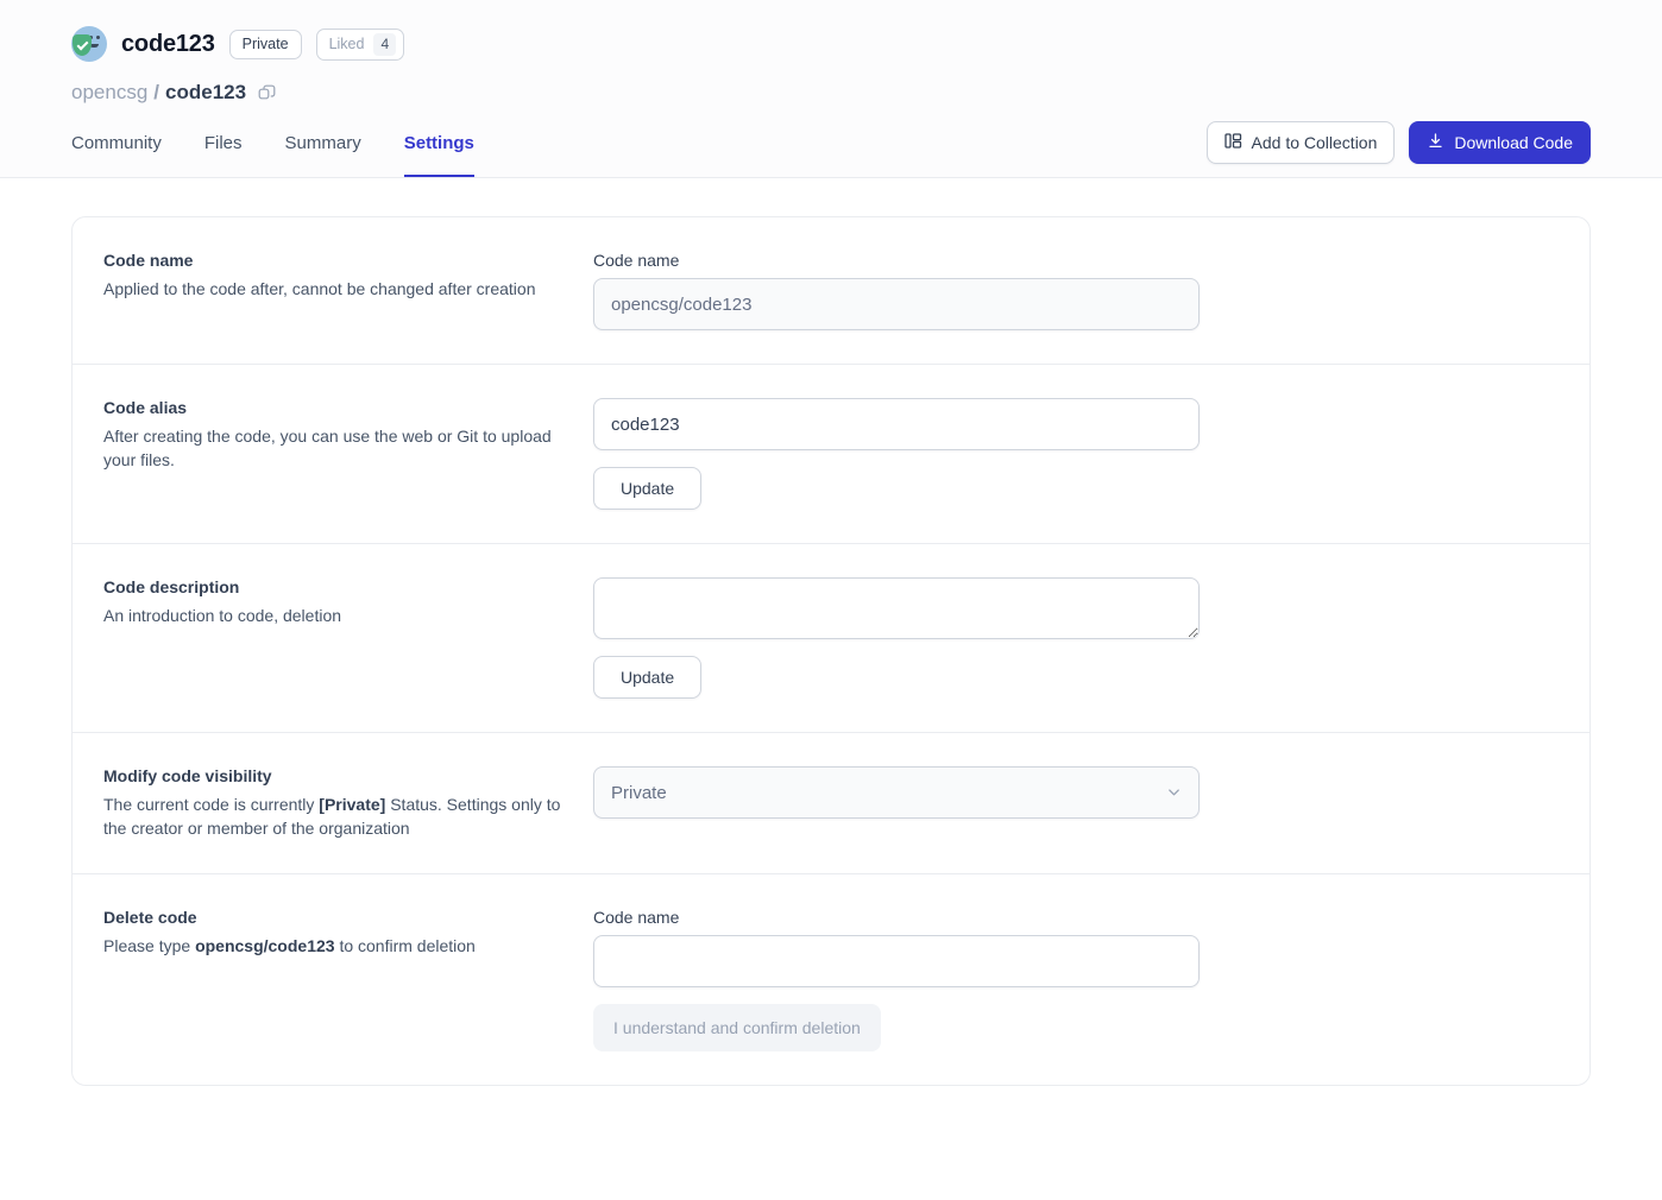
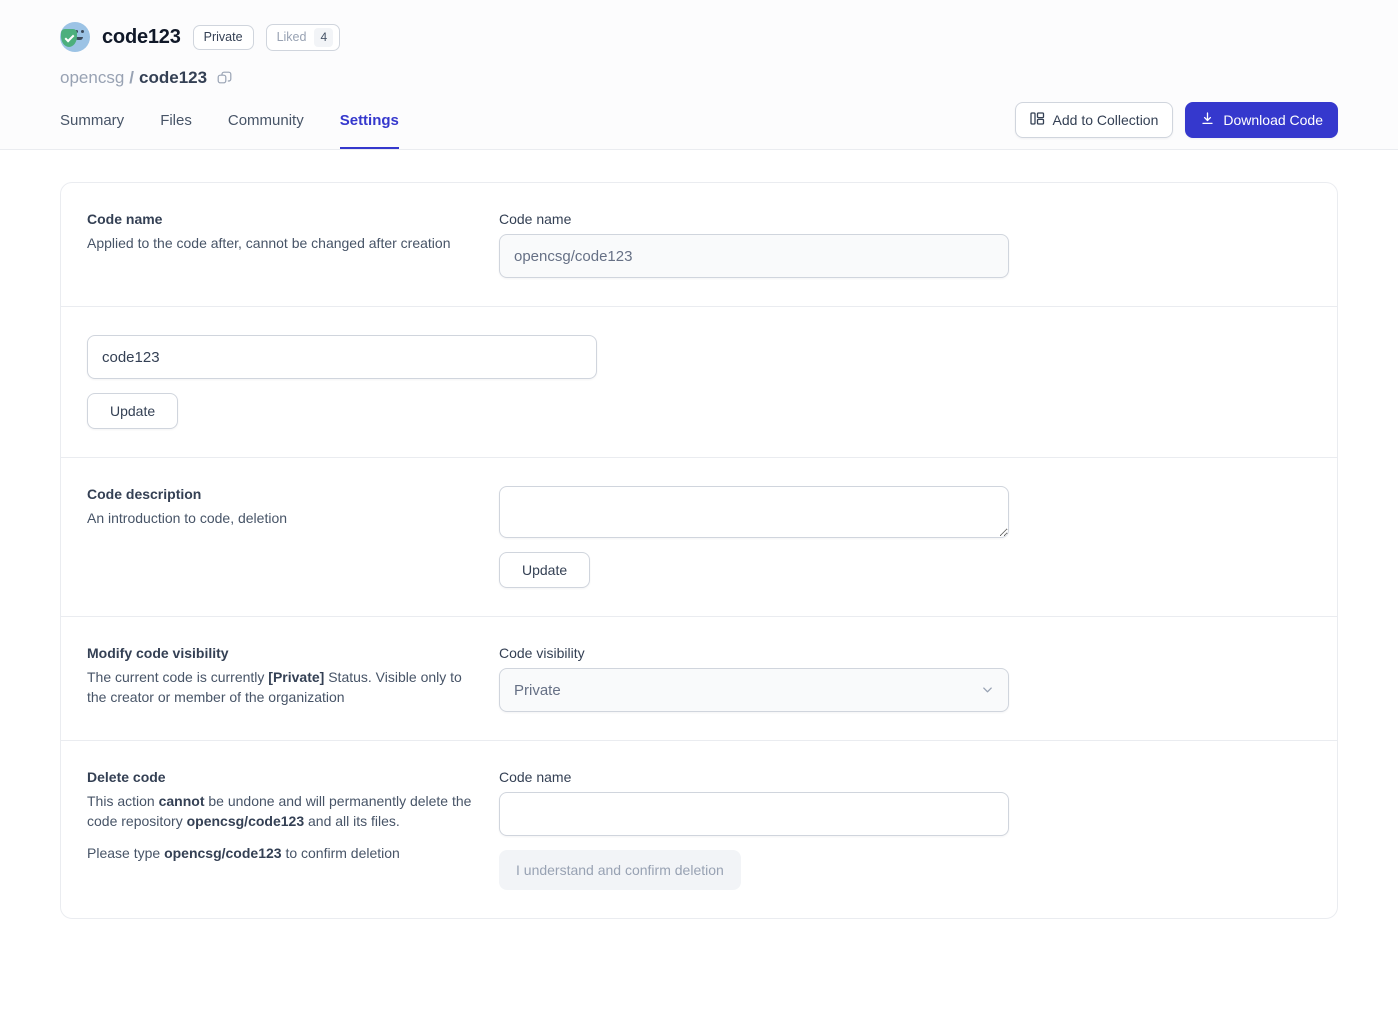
  code123
  Private
  Liked
  4
  opencsg
  /
  code123
- Community
+ Summary
  Files
- Summary
+ Community
  Settings
  Add to Collection
  Download Code
  Code name
  Applied to the code after, cannot be changed after creation
  Code name
  opencsg/code123
- Code alias
- After creating the code, you can use the web or Git to upload your files.
  code123
  Update
  Code description
  An introduction to code, deletion
  Update
  Modify code visibility
- The current code is currently [Private] Status. Settings only to the creator or member of the organization
+ The current code is currently [Private] Status. Visible only to the creator or member of the organization
+ Code visibility
  Private
  Delete code
+ This action cannot be undone and will permanently delete the code repository opencsg/code123 and all its files.
  Please type opencsg/code123 to confirm deletion
  Code name
  I understand and confirm deletion
